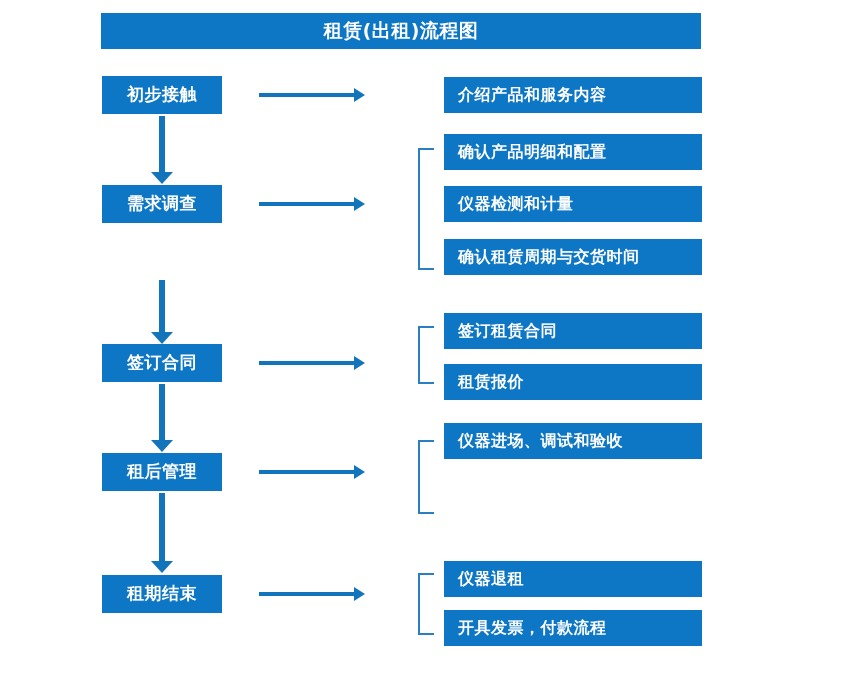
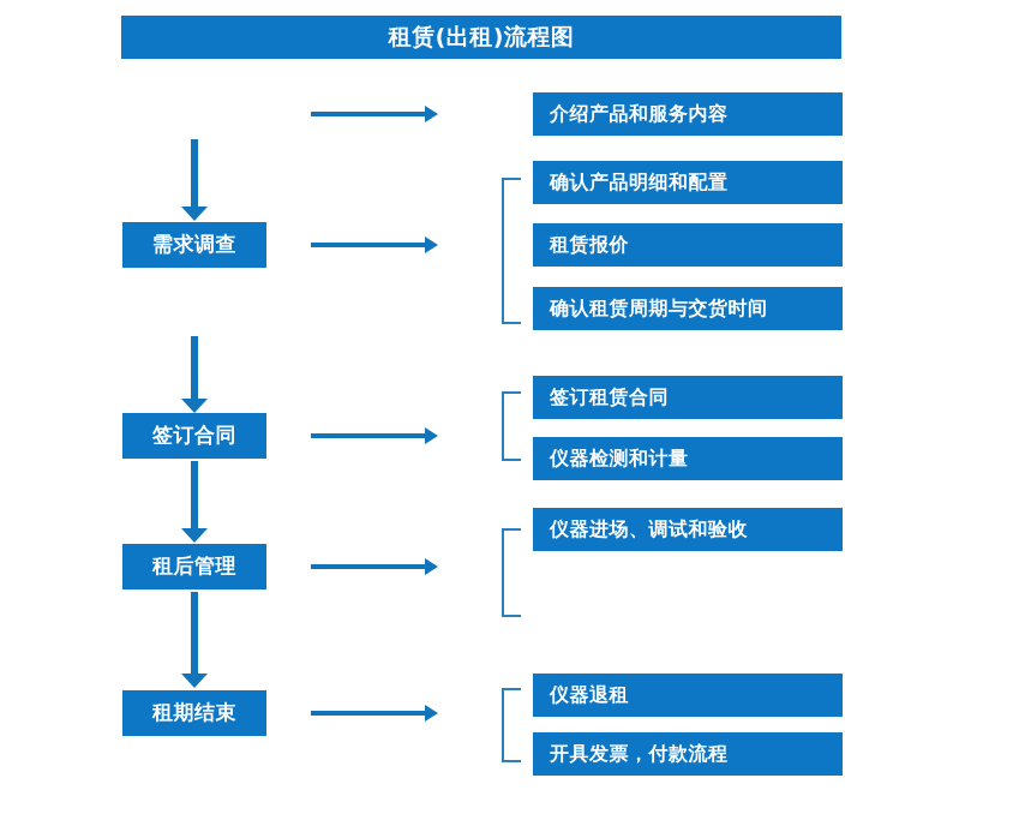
  租赁(出租)流程图
- 初步接触
  需求调查
  签订合同
  租后管理
  租期结束
  介绍产品和服务内容
  确认产品明细和配置
- 仪器检测和计量
+ 租赁报价
  确认租赁周期与交货时间
  签订租赁合同
- 租赁报价
+ 仪器检测和计量
  仪器进场、调试和验收
  仪器退租
  开具发票，付款流程
